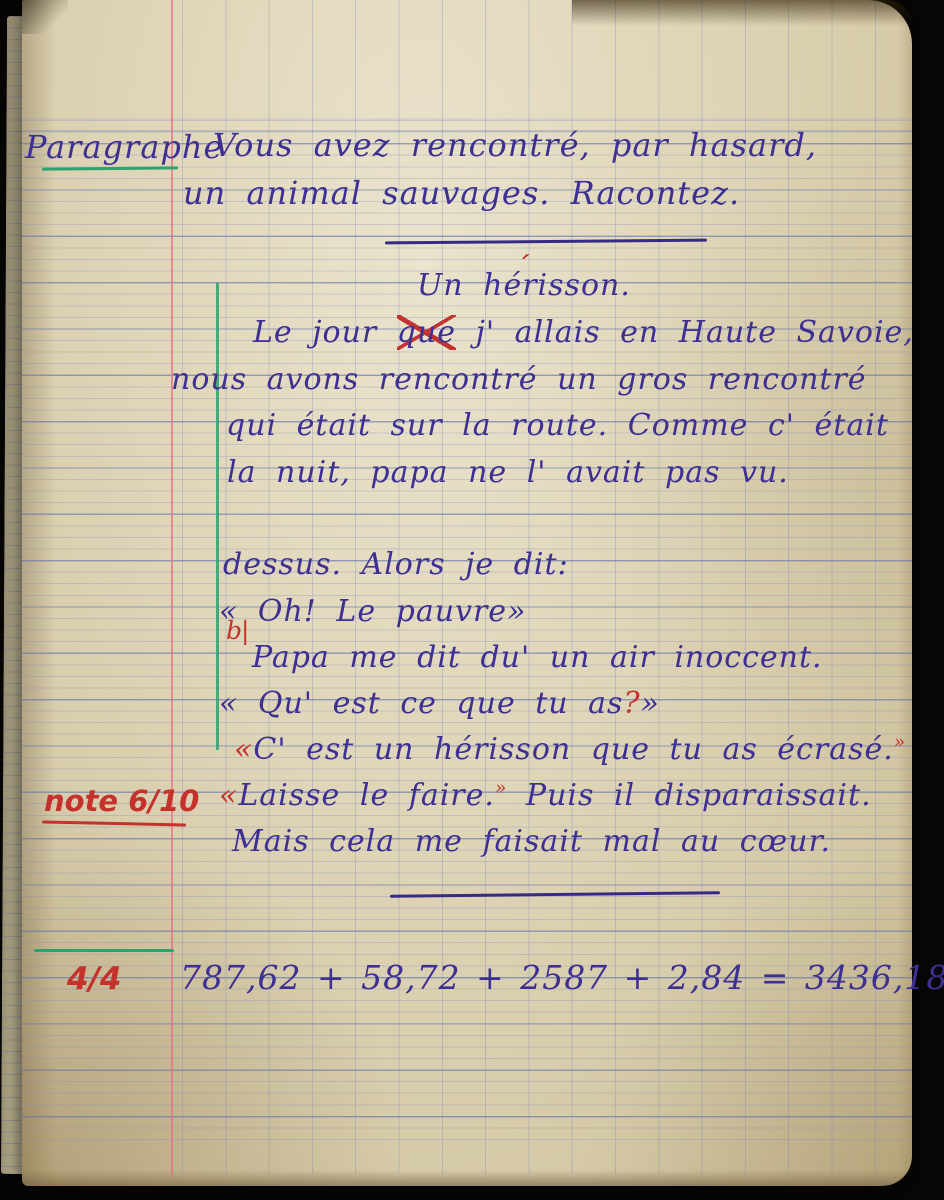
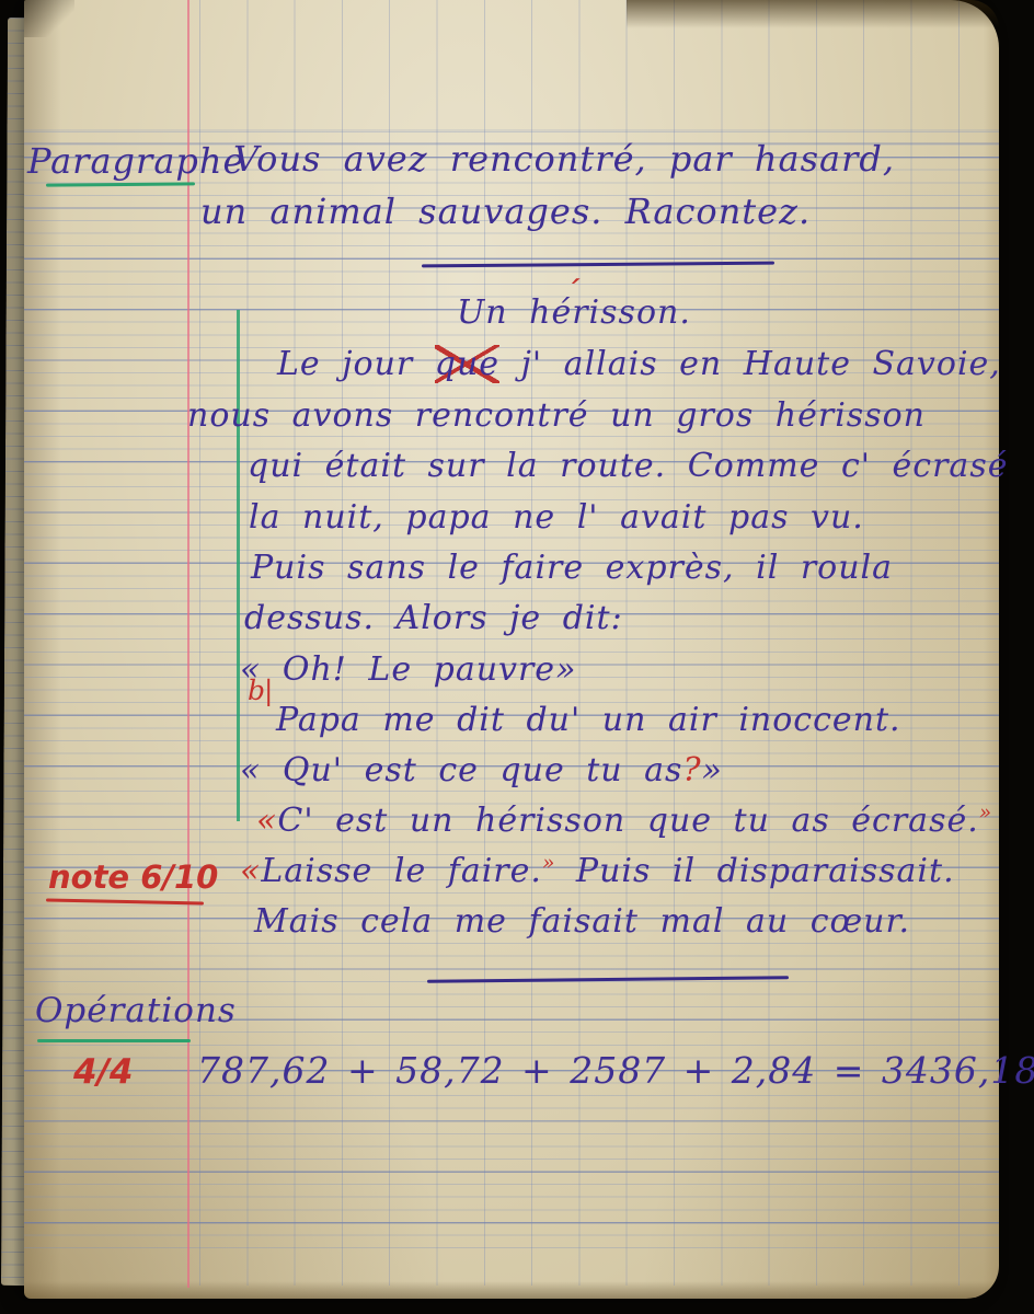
  Paragraphe
  Vous avez rencontré, par hasard,
  un animal sauvages. Racontez.
  Un hérisson.
  ´
  Le jour que j' allais en Haute Savoie,
- nous avons rencontré un gros rencontré
+ nous avons rencontré un gros hérisson
- qui était sur la route. Comme c' était
+ qui était sur la route. Comme c' écrasé
  la nuit, papa ne l' avait pas vu.
+ Puis sans le faire exprès, il roula
  dessus. Alors je dit:
  « Oh! Le pauvre»
  b|
  Papa me dit du' un air inoccent.
  « Qu' est ce que tu as?»
  «C' est un hérisson que tu as écrasé.»
  «Laisse le faire.» Puis il disparaissait.
  Mais cela me faisait mal au cœur.
  note 6/10
+ Opérations
  4/4
  787,62 + 58,72 + 2587 + 2,84 = 3436,18
